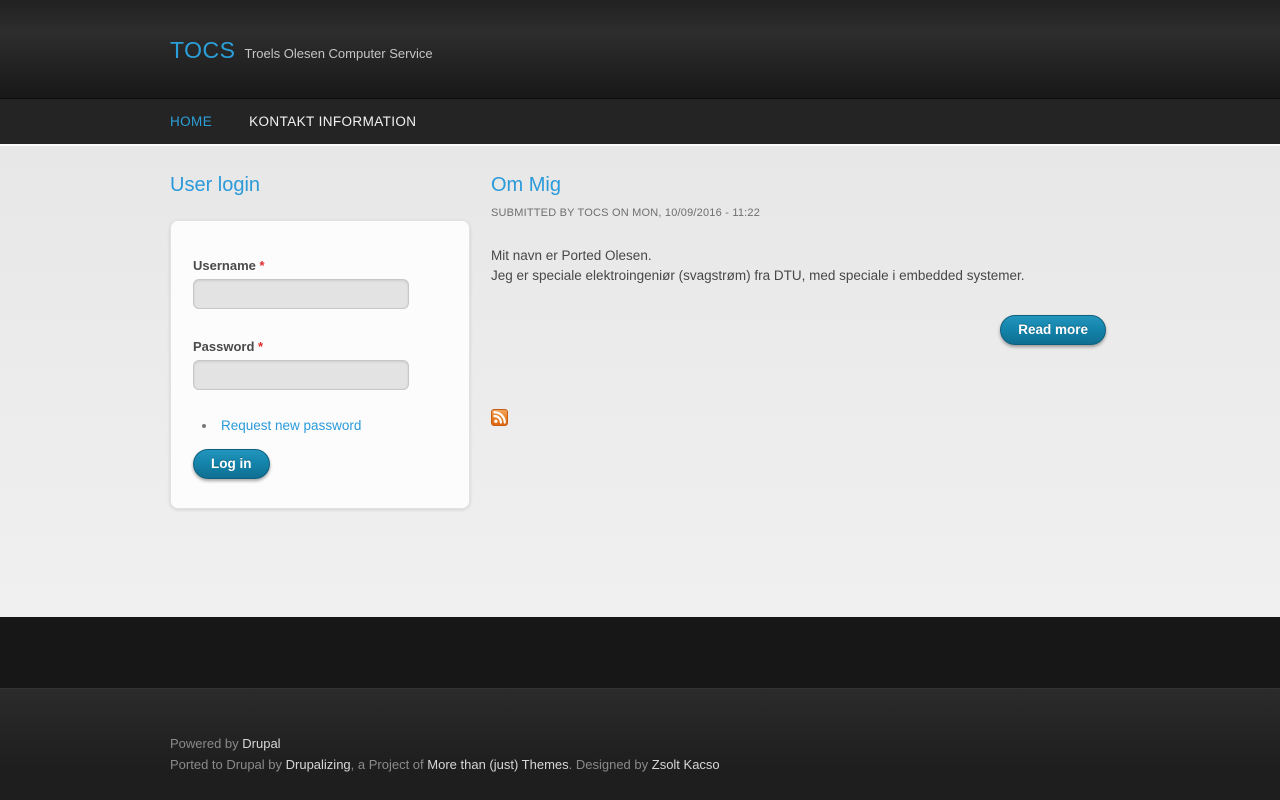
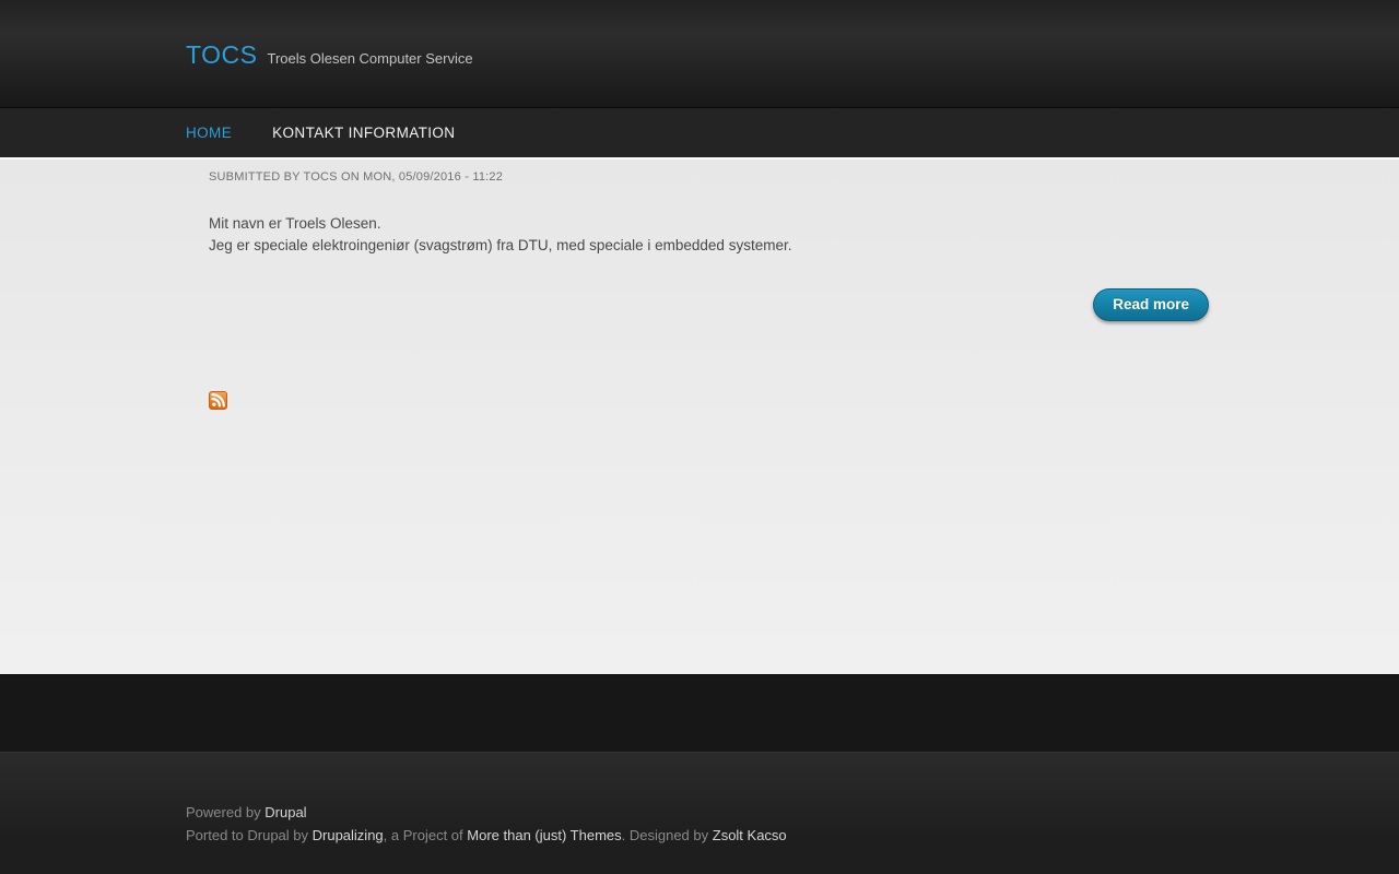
  TOCS
  Troels Olesen Computer Service
  HOME
  KONTAKT INFORMATION
- User login
- Username *
- Password *
- Request new password
- Log in
- Om Mig
- SUBMITTED BY TOCS ON MON, 10/09/2016 - 11:22
+ SUBMITTED BY TOCS ON MON, 05/09/2016 - 11:22
- Mit navn er Ported Olesen.
+ Mit navn er Troels Olesen.
  Jeg er speciale elektroingeniør (svagstrøm) fra DTU, med speciale i embedded systemer.
  Read more
  Powered by Drupal
  Ported to Drupal by Drupalizing, a Project of More than (just) Themes. Designed by Zsolt Kacso
